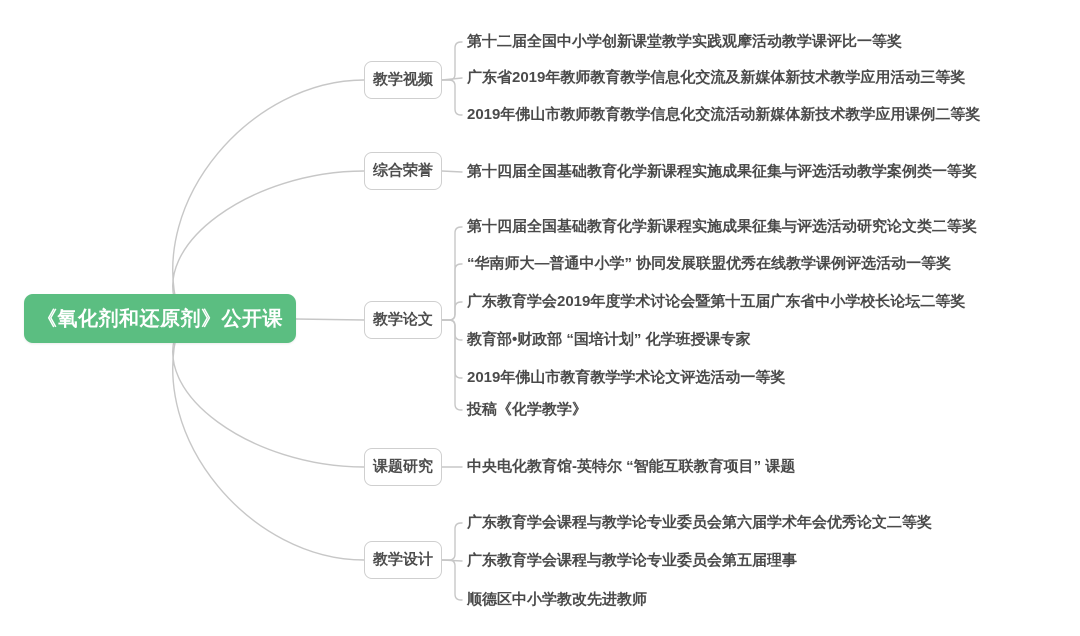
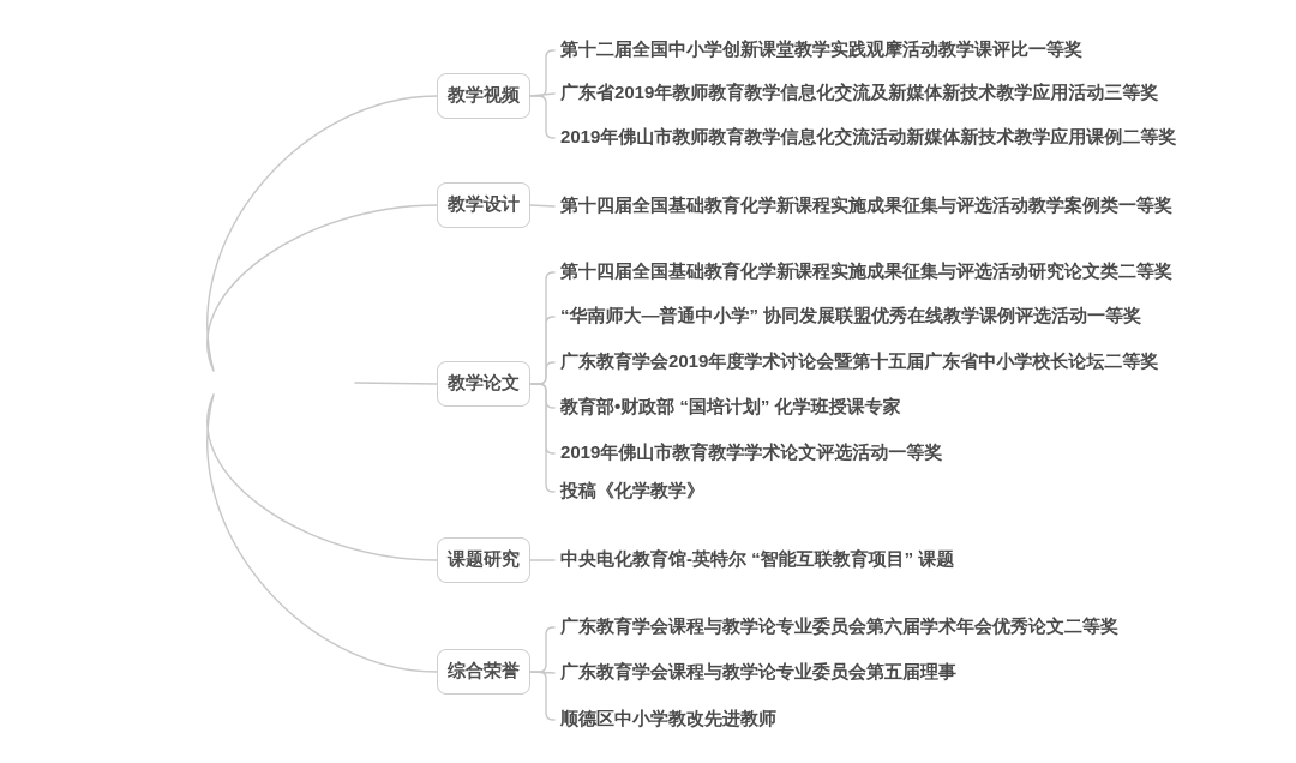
- 《氧化剂和还原剂》公开课
  教学视频
  第十二届全国中小学创新课堂教学实践观摩活动教学课评比一等奖
  广东省2019年教师教育教学信息化交流及新媒体新技术教学应用活动三等奖
  2019年佛山市教师教育教学信息化交流活动新媒体新技术教学应用课例二等奖
- 综合荣誉
+ 教学设计
  第十四届全国基础教育化学新课程实施成果征集与评选活动教学案例类一等奖
  教学论文
  第十四届全国基础教育化学新课程实施成果征集与评选活动研究论文类二等奖
  “华南师大—普通中小学” 协同发展联盟优秀在线教学课例评选活动一等奖
  广东教育学会2019年度学术讨论会暨第十五届广东省中小学校长论坛二等奖
  教育部•财政部 “国培计划” 化学班授课专家
  2019年佛山市教育教学学术论文评选活动一等奖
  投稿《化学教学》
  课题研究
  中央电化教育馆-英特尔 “智能互联教育项目” 课题
- 教学设计
+ 综合荣誉
  广东教育学会课程与教学论专业委员会第六届学术年会优秀论文二等奖
  广东教育学会课程与教学论专业委员会第五届理事
  顺德区中小学教改先进教师
